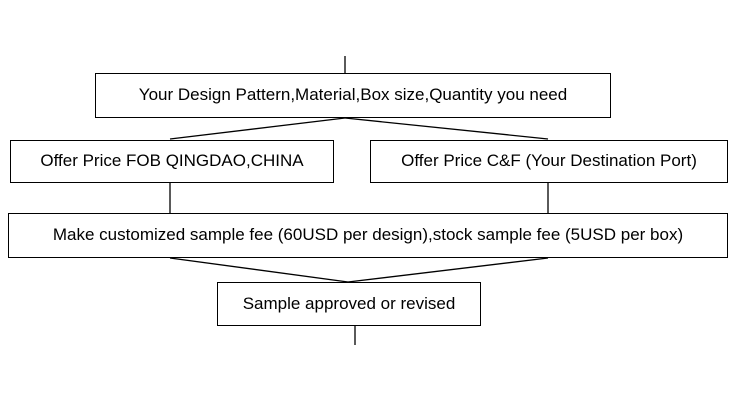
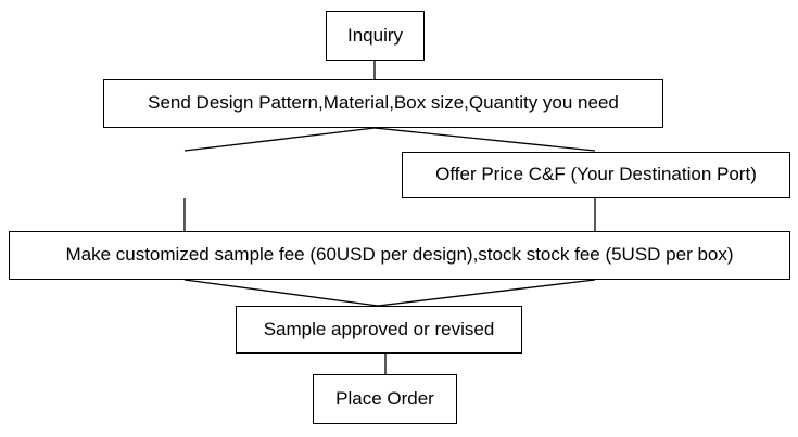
+ Inquiry
- Your Design Pattern,Material,Box size,Quantity you need
+ Send Design Pattern,Material,Box size,Quantity you need
- Offer Price FOB QINGDAO,CHINA
  Offer Price C&F (Your Destination Port)
- Make customized sample fee (60USD per design),stock sample fee (5USD per box)
+ Make customized sample fee (60USD per design),stock stock fee (5USD per box)
  Sample approved or revised
+ Place Order
